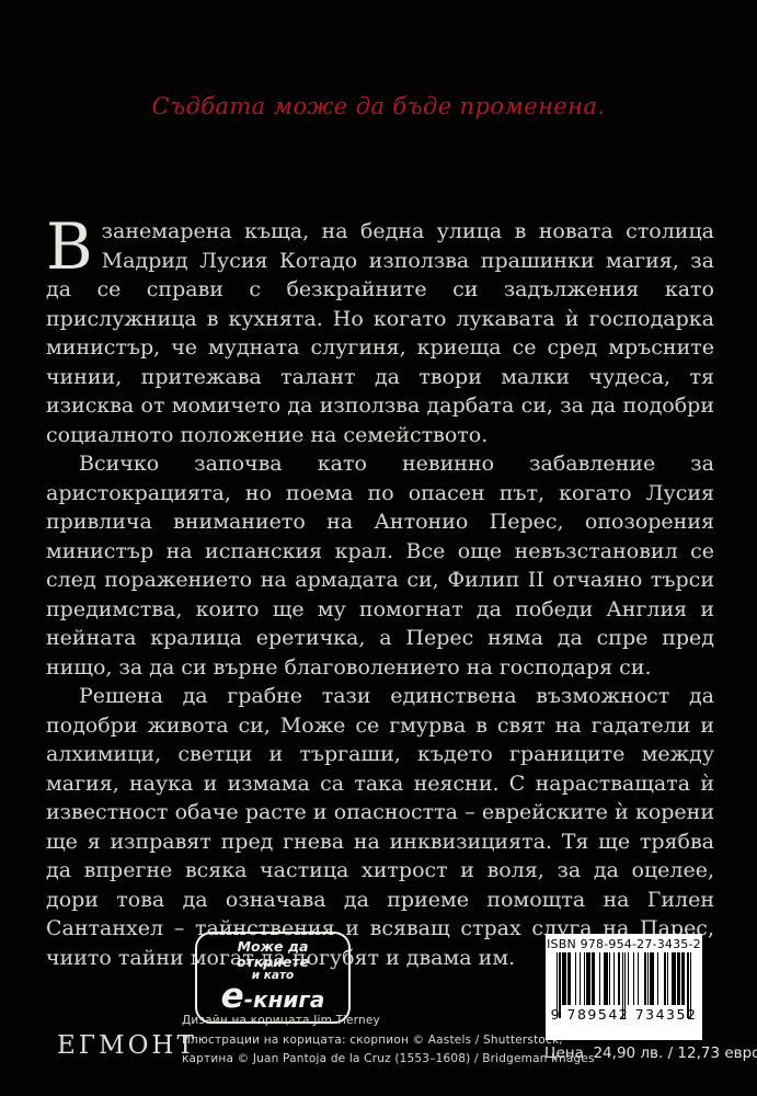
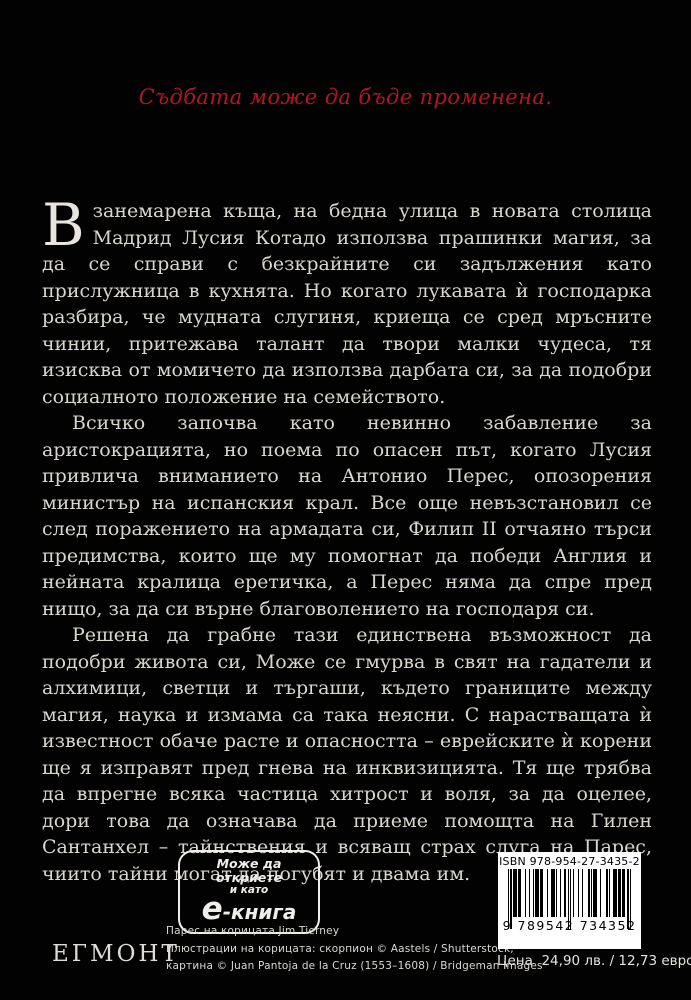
  Съдбата може да бъде променена.
  В
- занемарена къща, на бедна улица в новата столица Мадрид Лусия Котадо използва прашинки магия, за да се справи с безкрайните си задължения като прислужница в кухнята. Но когато лукавата ѝ господарка министър, че мудната слугиня, криеща се сред мръсните чинии, притежава талант да твори малки чудеса, тя изисква от момичето да използва дарбата си, за да подобри социалното положение на семейството.
+ занемарена къща, на бедна улица в новата столица Мадрид Лусия Котадо използва прашинки магия, за да се справи с безкрайните си задължения като прислужница в кухнята. Но когато лукавата ѝ господарка разбира, че мудната слугиня, криеща се сред мръсните чинии, притежава талант да твори малки чудеса, тя изисква от момичето да използва дарбата си, за да подобри социалното положение на семейството.
  Всичко започва като невинно забавление за аристокрацията, но поема по опасен път, когато Лусия привлича вниманието на Антонио Перес, опозорения министър на испанския крал. Все още невъзстановил се след поражението на армадата си, Филип II отчаяно търси предимства, които ще му помогнат да победи Англия и нейната кралица еретичка, а Перес няма да спре пред нищо, за да си върне благоволението на господаря си.
  Решена да грабне тази единствена възможност да подобри живота си, Може се гмурва в свят на гадатели и алхимици, светци и търгаши, където границите между магия, наука и измама са така неясни. С нарастващата ѝ известност обаче расте и опасността – еврейските ѝ корени ще я изправят пред гнева на инквизицията. Тя ще трябва да впрегне всяка частица хитрост и воля, за да оцелее, дори това да означава да приеме помощта на Гилен Сантанхел – тайнствения и всяващ страх слуга на Парес, чиито тайни могат да погубят и двама им.
  Може да откриете
  и като
  е-книга
- Дизайн на корицата Jim Tierney
+ Парес на корицата Jim Tierney
  Илюстрации на корицата: скорпион © Aastels / Shuttersto
  картина © Juan Pantoja de la Cruz (1553–1608) / Bridgeman Images
  ЕГМОНТ
  ISBN 978-954-27-3435-2
  9 789542 734352
  Цена 24,90 лв. / 12,73 евро
